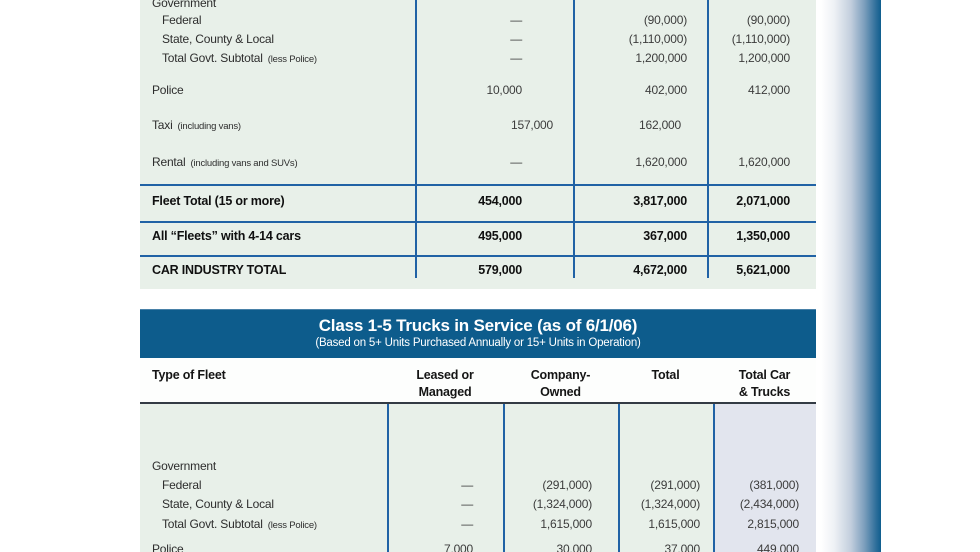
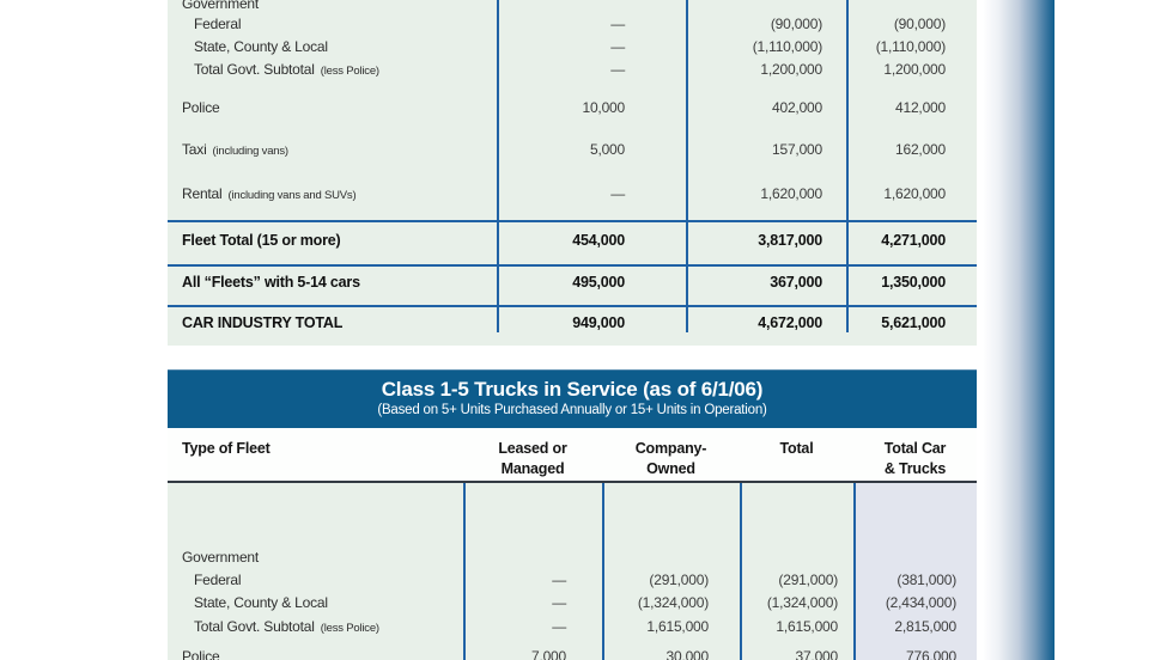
  Government
  Federal
  —
  (90,000)
  (90,000)
  State, County & Local
  —
  (1,110,000)
  (1,110,000)
  Total Govt. Subtotal (less Police)
  —
  1,200,000
  1,200,000
  Police
  10,000
  402,000
  412,000
  Taxi (including vans)
+ 5,000
  157,000
  162,000
  Rental (including vans and SUVs)
  —
  1,620,000
  1,620,000
  Fleet Total (15 or more)
  454,000
  3,817,000
- 2,071,000
+ 4,271,000
- All “Fleets” with 4-14 cars
+ All “Fleets” with 5-14 cars
  495,000
  367,000
  1,350,000
  CAR INDUSTRY TOTAL
- 579,000
+ 949,000
  4,672,000
  5,621,000
  Class 1-5 Trucks in Service (as of 6/1/06)
  (Based on 5+ Units Purchased Annually or 15+ Units in Operation)
  Type of Fleet
  Leased or
  Managed
  Company-
  Owned
  Total
  Total Car
  & Trucks
  Government
  Federal
  —
  (291,000)
  (291,000)
  (381,000)
  State, County & Local
  —
  (1,324,000)
  (1,324,000)
  (2,434,000)
  Total Govt. Subtotal (less Police)
  —
  1,615,000
  1,615,000
  2,815,000
  Police
  7,000
  30,000
  37,000
- 449,000
+ 776,000
